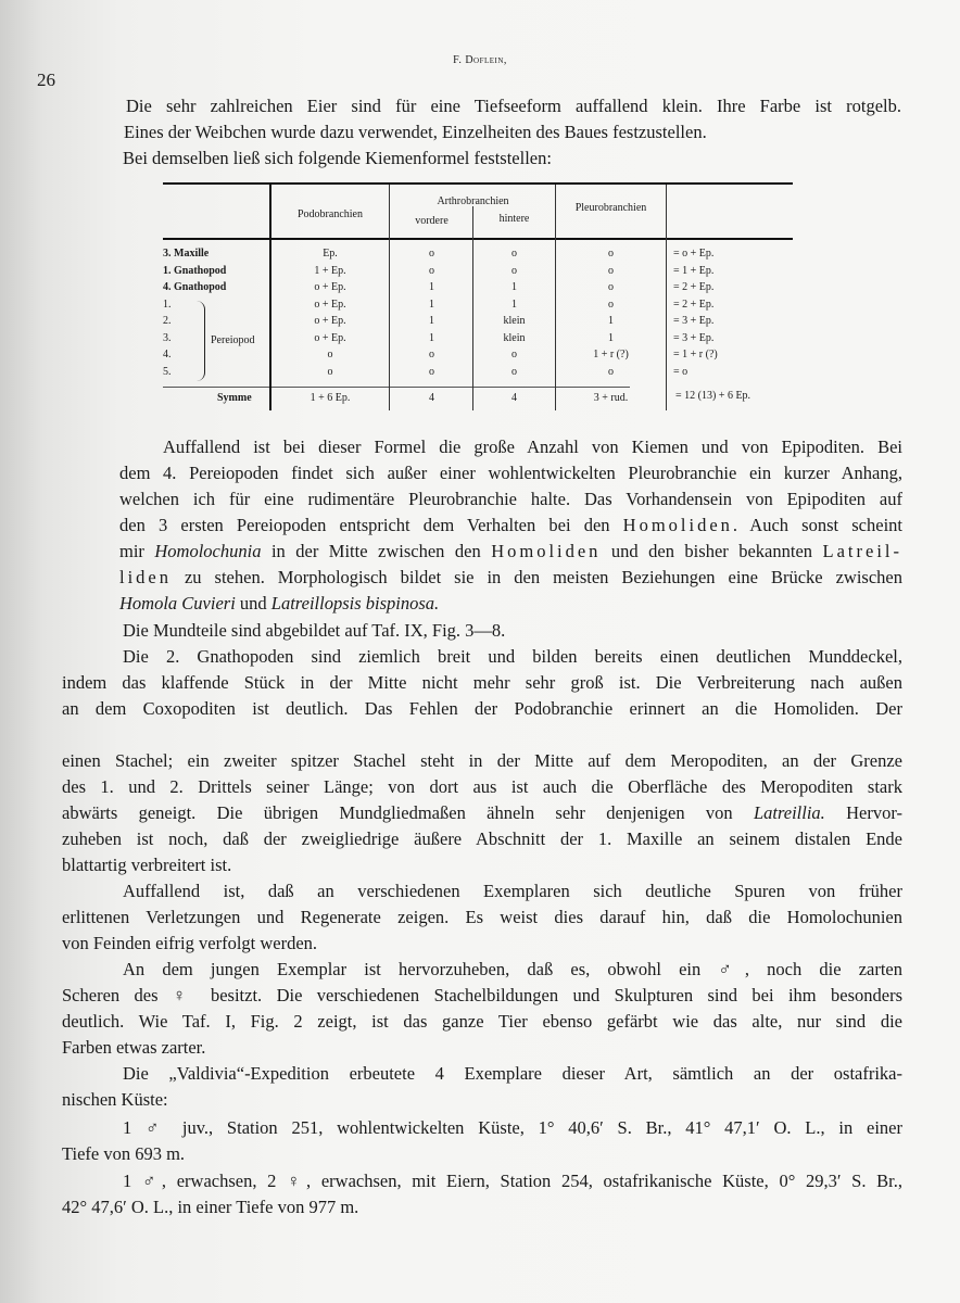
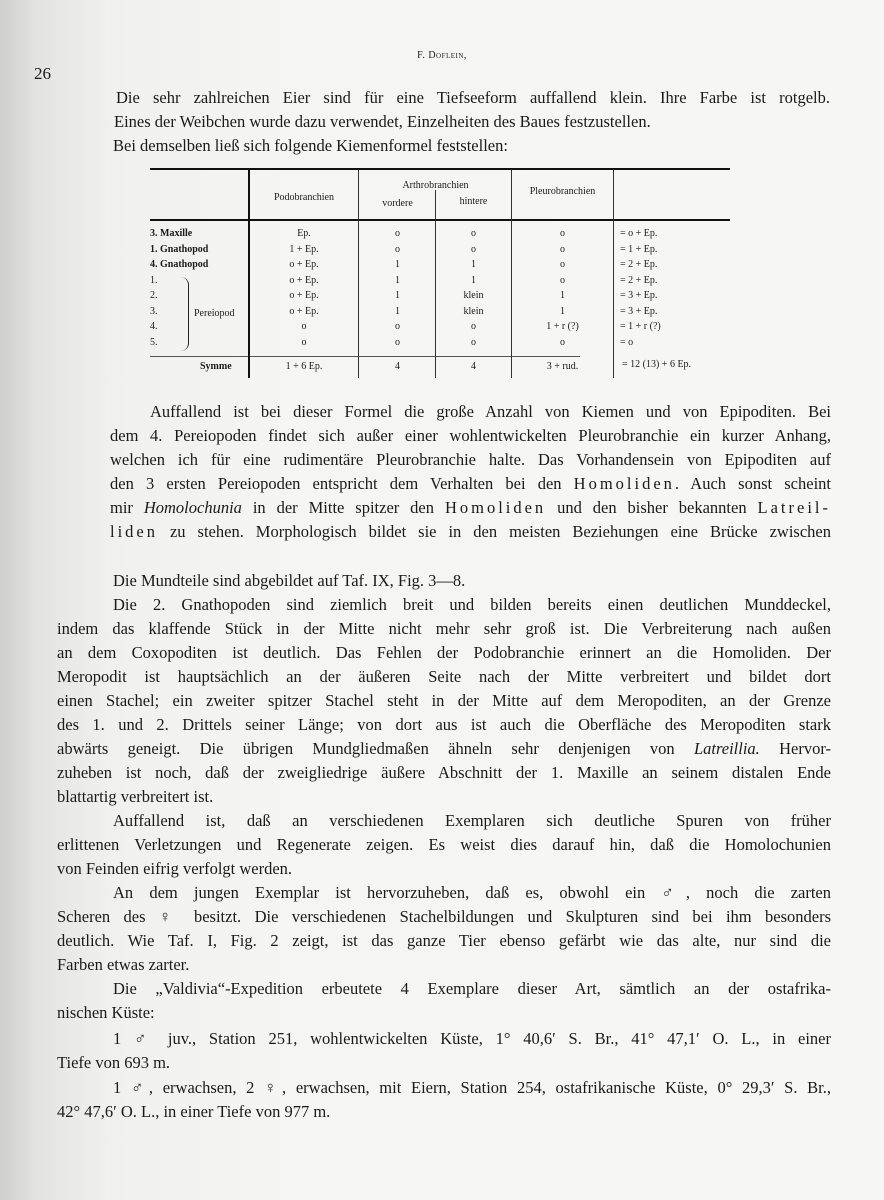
  26
  F. Doflein,
  Die sehr zahlreichen Eier sind für eine Tiefseeform auffallend klein. Ihre Farbe ist rotgelb.
  Eines der Weibchen wurde dazu verwendet, Einzelheiten des Baues festzustellen.
  Bei demselben ließ sich folgende Kiemenformel feststellen:
  Podobranchien
  Arthrobranchien
  vordere
  hintere
  Pleurobranchien
  3. Maxille
  Ep.
  o
  o
  o
  = o + Ep.
  1. Gnathopod
  1 + Ep.
  o
  o
  o
  = 1 + Ep.
  4. Gnathopod
  o + Ep.
  1
  1
  o
  = 2 + Ep.
  1.
  o + Ep.
  1
  1
  o
  = 2 + Ep.
  2.
  o + Ep.
  1
  klein
  1
  = 3 + Ep.
  3.
  o + Ep.
  1
  klein
  1
  = 3 + Ep.
  4.
  o
  o
  o
  1 + r (?)
  = 1 + r (?)
  5.
  o
  o
  o
  o
  = o
  Pereiopod
  Symme
  1 + 6 Ep.
  4
  4
  3 + rud.
  = 12 (13) + 6 Ep.
  Auffallend ist bei dieser Formel die große Anzahl von Kiemen und von Epipoditen. Bei
  dem 4. Pereiopoden findet sich außer einer wohlentwickelten Pleurobranchie ein kurzer Anhang,
  welchen ich für eine rudimentäre Pleurobranchie halte. Das Vorhandensein von Epipoditen auf
  den 3 ersten Pereiopoden entspricht dem Verhalten bei den Homoliden. Auch sonst scheint
- mir Homolochunia in der Mitte zwischen den Homoliden und den bisher bekannten Latreil-
+ mir Homolochunia in der Mitte spitzer den Homoliden und den bisher bekannten Latreil-
  liden zu stehen. Morphologisch bildet sie in den meisten Beziehungen eine Brücke zwischen
- Homola Cuvieri und Latreillopsis bispinosa.
  Die Mundteile sind abgebildet auf Taf. IX, Fig. 3—8.
  Die 2. Gnathopoden sind ziemlich breit und bilden bereits einen deutlichen Munddeckel,
  indem das klaffende Stück in der Mitte nicht mehr sehr groß ist. Die Verbreiterung nach außen
  an dem Coxopoditen ist deutlich. Das Fehlen der Podobranchie erinnert an die Homoliden. Der
+ Meropodit ist hauptsächlich an der äußeren Seite nach der Mitte verbreitert und bildet dort
  einen Stachel; ein zweiter spitzer Stachel steht in der Mitte auf dem Meropoditen, an der Grenze
  des 1. und 2. Drittels seiner Länge; von dort aus ist auch die Oberfläche des Meropoditen stark
  abwärts geneigt. Die übrigen Mundgliedmaßen ähneln sehr denjenigen von Latreillia. Hervor-
  zuheben ist noch, daß der zweigliedrige äußere Abschnitt der 1. Maxille an seinem distalen Ende
  blattartig verbreitert ist.
  Auffallend ist, daß an verschiedenen Exemplaren sich deutliche Spuren von früher
  erlittenen Verletzungen und Regenerate zeigen. Es weist dies darauf hin, daß die Homolochunien
  von Feinden eifrig verfolgt werden.
  An dem jungen Exemplar ist hervorzuheben, daß es, obwohl ein ♂, noch die zarten
  Scheren des ♀ besitzt. Die verschiedenen Stachelbildungen und Skulpturen sind bei ihm besonders
  deutlich. Wie Taf. I, Fig. 2 zeigt, ist das ganze Tier ebenso gefärbt wie das alte, nur sind die
  Farben etwas zarter.
  Die „Valdivia“-Expedition erbeutete 4 Exemplare dieser Art, sämtlich an der ostafrika-
  nischen Küste:
  1 ♂ juv., Station 251, wohlentwickelten Küste, 1° 40,6′ S. Br., 41° 47,1′ O. L., in einer
  Tiefe von 693 m.
  1 ♂, erwachsen, 2 ♀, erwachsen, mit Eiern, Station 254, ostafrikanische Küste, 0° 29,3′ S. Br.,
  42° 47,6′ O. L., in einer Tiefe von 977 m.
